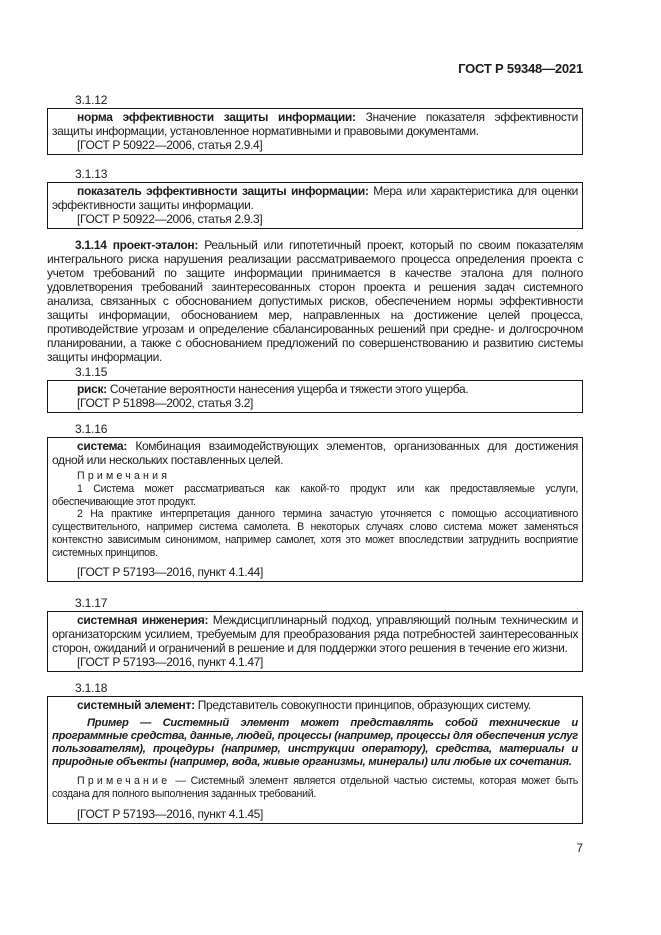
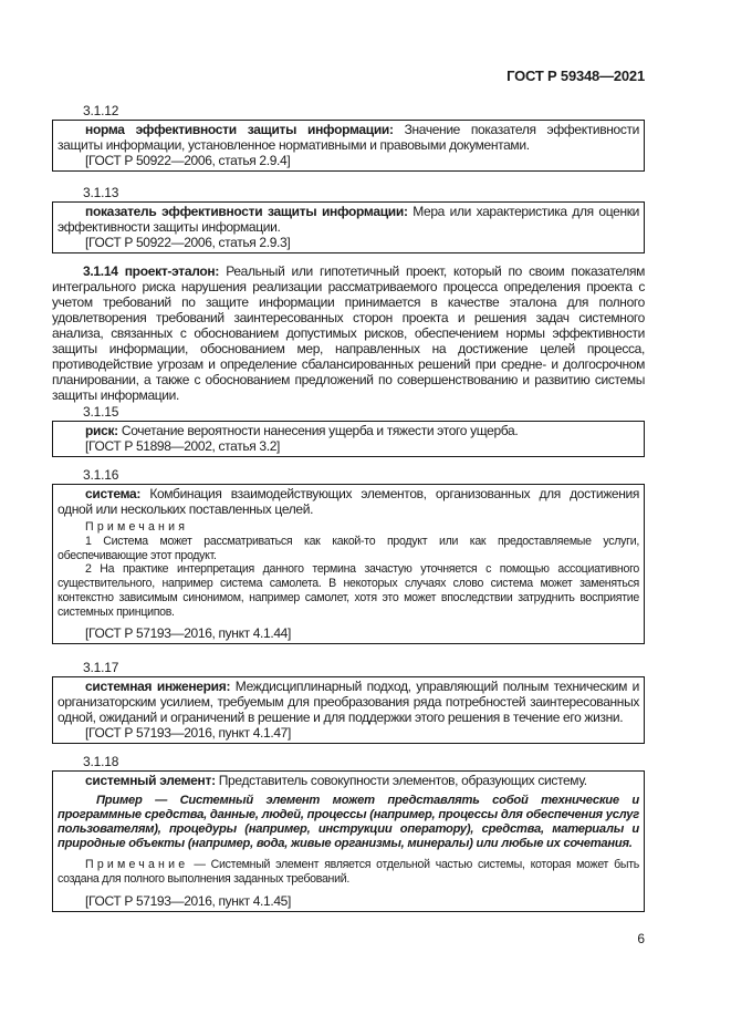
  ГОСТ Р 59348—2021
  3.1.12
  норма эффективности защиты информации: Значение показателя эффективности защиты информации, установленное нормативными и правовыми документами.
  [ГОСТ Р 50922—2006, статья 2.9.4]
  3.1.13
  показатель эффективности защиты информации: Мера или характеристика для оценки эффективности защиты информации.
  [ГОСТ Р 50922—2006, статья 2.9.3]
  3.1.14 проект-эталон: Реальный или гипотетичный проект, который по своим показателям интегрального риска нарушения реализации рассматриваемого процесса определения проекта с учетом требований по защите информации принимается в качестве эталона для полного удовлетворения требований заинтересованных сторон проекта и решения задач системного анализа, связанных с обоснованием допустимых рисков, обеспечением нормы эффективности защиты информации, обоснованием мер, направленных на достижение целей процесса, противодействие угрозам и определение сбалансированных решений при средне- и долгосрочном планировании, а также с обоснованием предложений по совершенствованию и развитию системы защиты информации.
  3.1.15
  риск: Сочетание вероятности нанесения ущерба и тяжести этого ущерба.
  [ГОСТ Р 51898—2002, статья 3.2]
  3.1.16
  система: Комбинация взаимодействующих элементов, организованных для достижения одной или нескольких поставленных целей.
  Примечания
  1 Система может рассматриваться как какой-то продукт или как предоставляемые услуги, обеспечивающие этот продукт.
  2 На практике интерпретация данного термина зачастую уточняется с помощью ассоциативного существительного, например система самолета. В некоторых случаях слово система может заменяться контекстно зависимым синонимом, например самолет, хотя это может впоследствии затруднить восприятие системных принципов.
  [ГОСТ Р 57193—2016, пункт 4.1.44]
  3.1.17
- системная инженерия: Междисциплинарный подход, управляющий полным техническим и организаторским усилием, требуемым для преобразования ряда потребностей заинтересованных сторон, ожиданий и ограничений в решение и для поддержки этого решения в течение его жизни.
+ системная инженерия: Междисциплинарный подход, управляющий полным техническим и организаторским усилием, требуемым для преобразования ряда потребностей заинтересованных одной, ожиданий и ограничений в решение и для поддержки этого решения в течение его жизни.
  [ГОСТ Р 57193—2016, пункт 4.1.47]
  3.1.18
- системный элемент: Представитель совокупности принципов, образующих систему.
+ системный элемент: Представитель совокупности элементов, образующих систему.
  Пример — Системный элемент может представлять собой технические и программные средства, данные, людей, процессы (например, процессы для обеспечения услуг пользователям), процедуры (например, инструкции оператору), средства, материалы и природные объекты (например, вода, живые организмы, минералы) или любые их сочетания.
  Примечание — Системный элемент является отдельной частью системы, которая может быть создана для полного выполнения заданных требований.
  [ГОСТ Р 57193—2016, пункт 4.1.45]
- 7
+ 6
